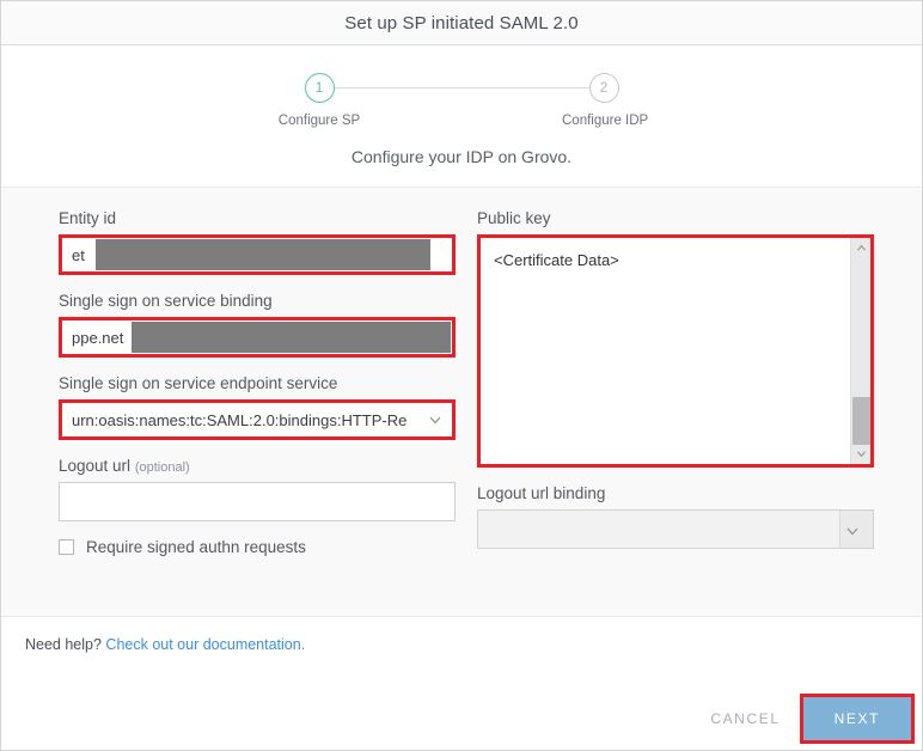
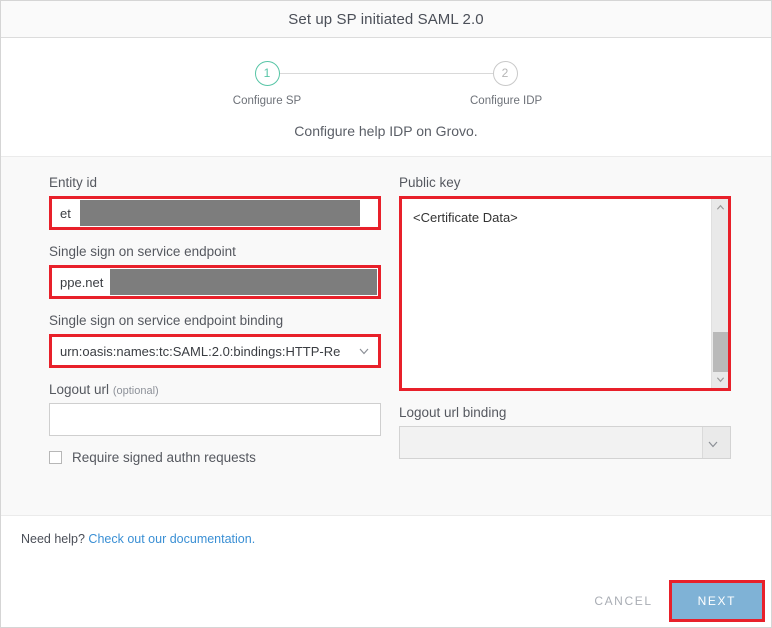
  Set up SP initiated SAML 2.0
  1
  Configure SP
  2
  Configure IDP
- Configure your IDP on Grovo.
+ Configure help IDP on Grovo.
  Entity id
  et
- Single sign on service binding
+ Single sign on service endpoint
  ppe.net
- Single sign on service endpoint service
+ Single sign on service endpoint binding
  urn:oasis:names:tc:SAML:2.0:bindings:HTTP-Re
  Logout url (optional)
  Require signed authn requests
  Public key
  <Certificate Data>
  Logout url binding
  Need help? Check out our documentation.
  CANCEL
  NEXT
